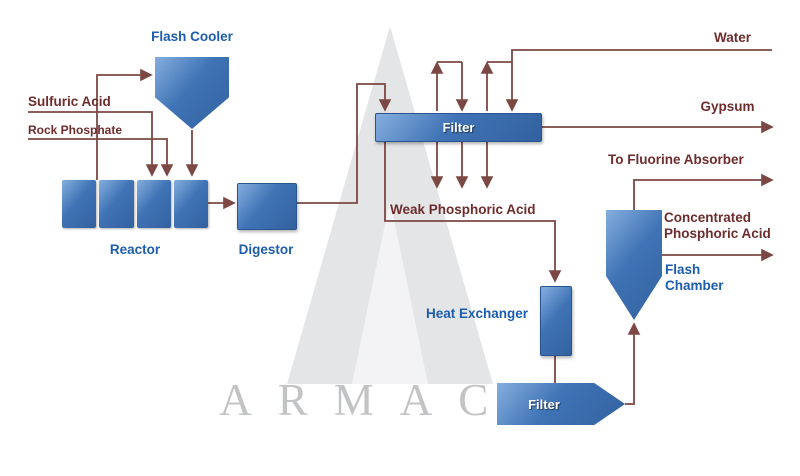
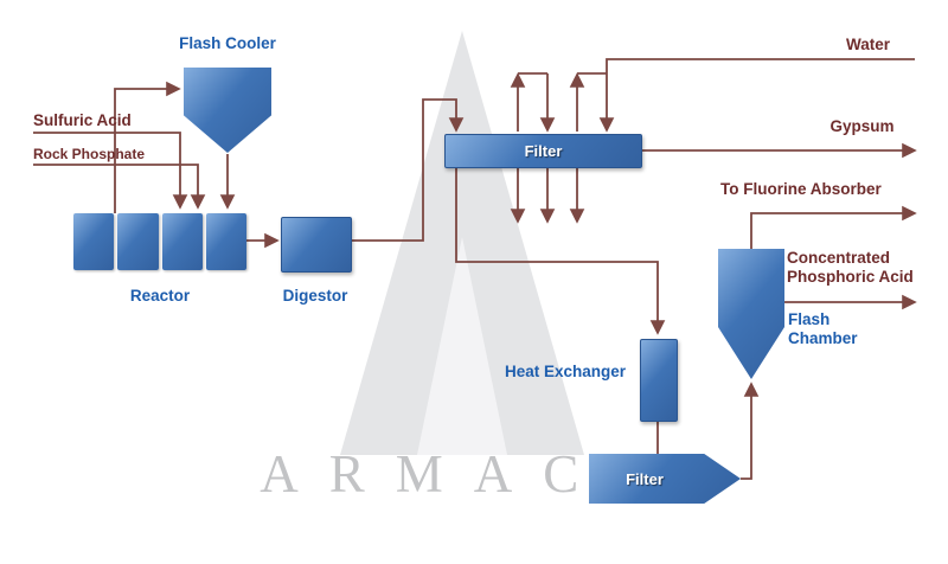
  ARMAC
  Filter
  Filter
  Flash Cooler
  Reactor
  Digestor
  Heat Exchanger
  Flash Chamber
  Sulfuric Acid
  Rock Phosphate
  Water
  Gypsum
  To Fluorine Absorber
- Weak Phosphoric Acid
  Concentrated Phosphoric Acid
